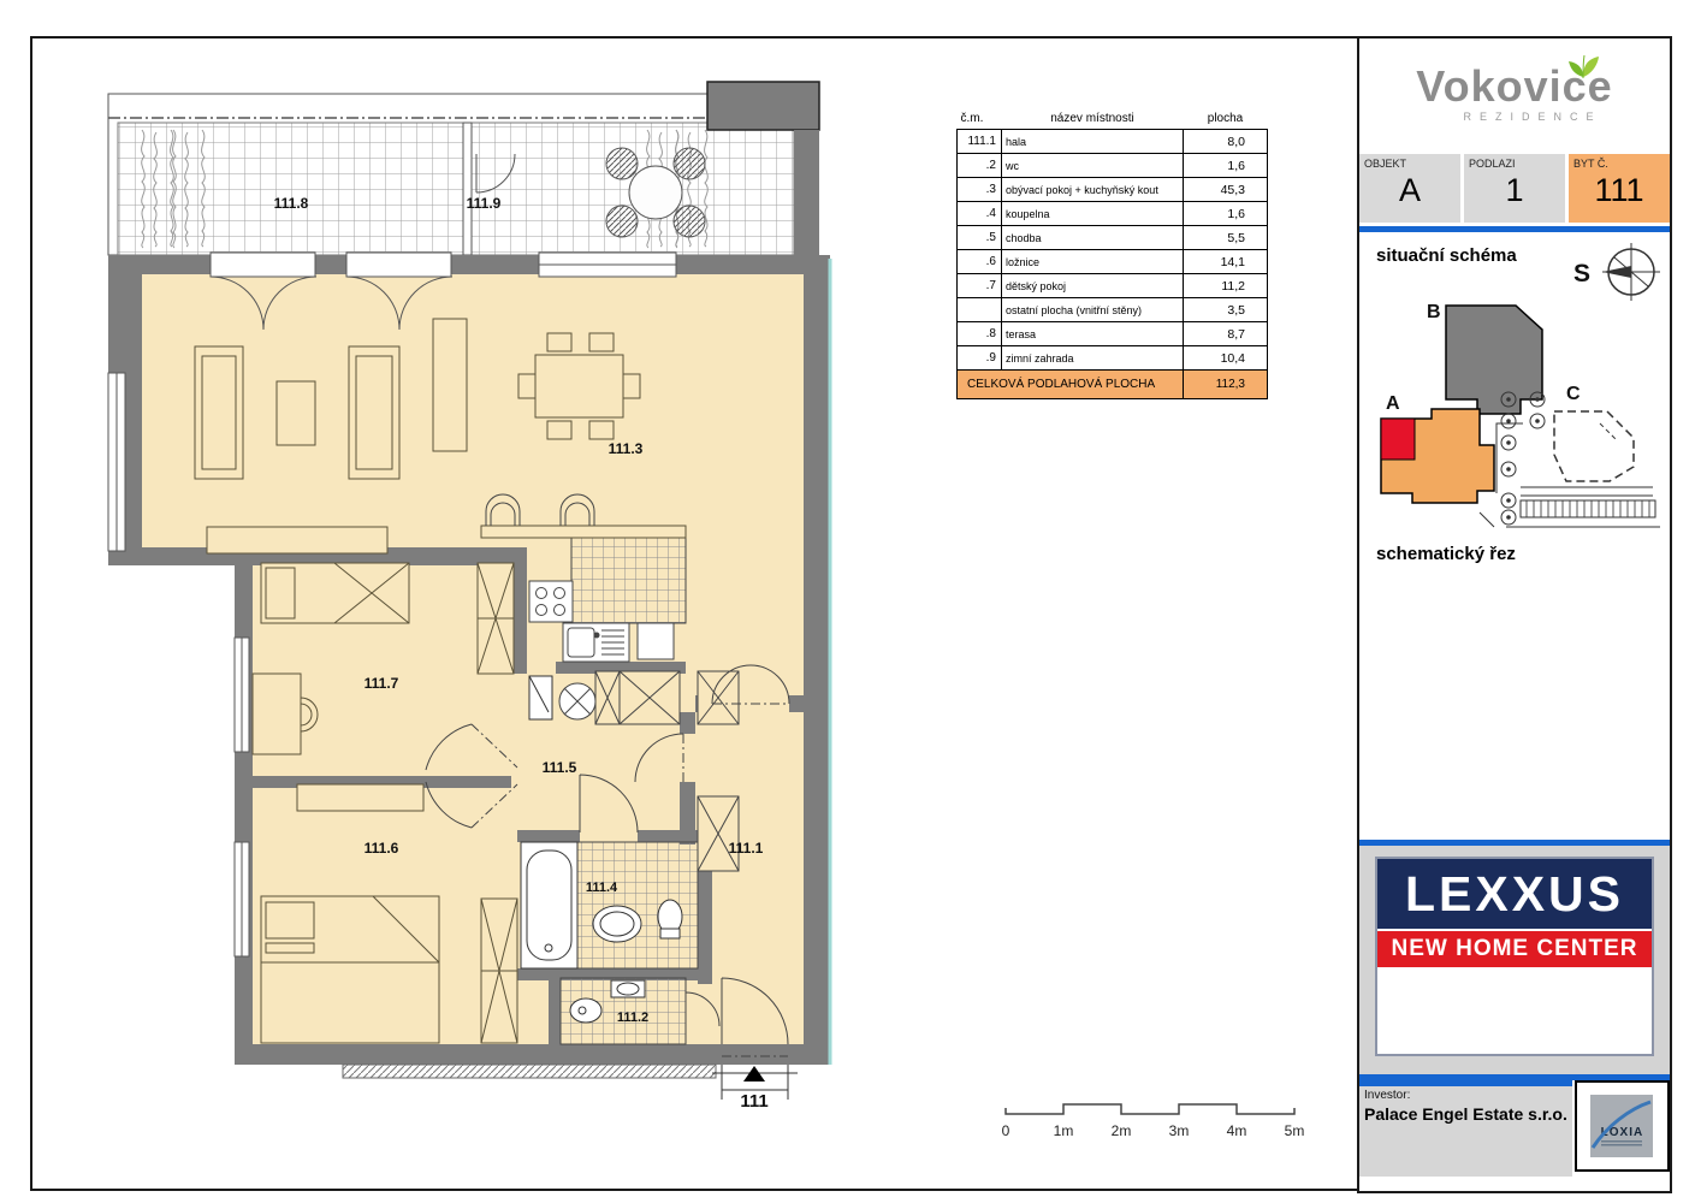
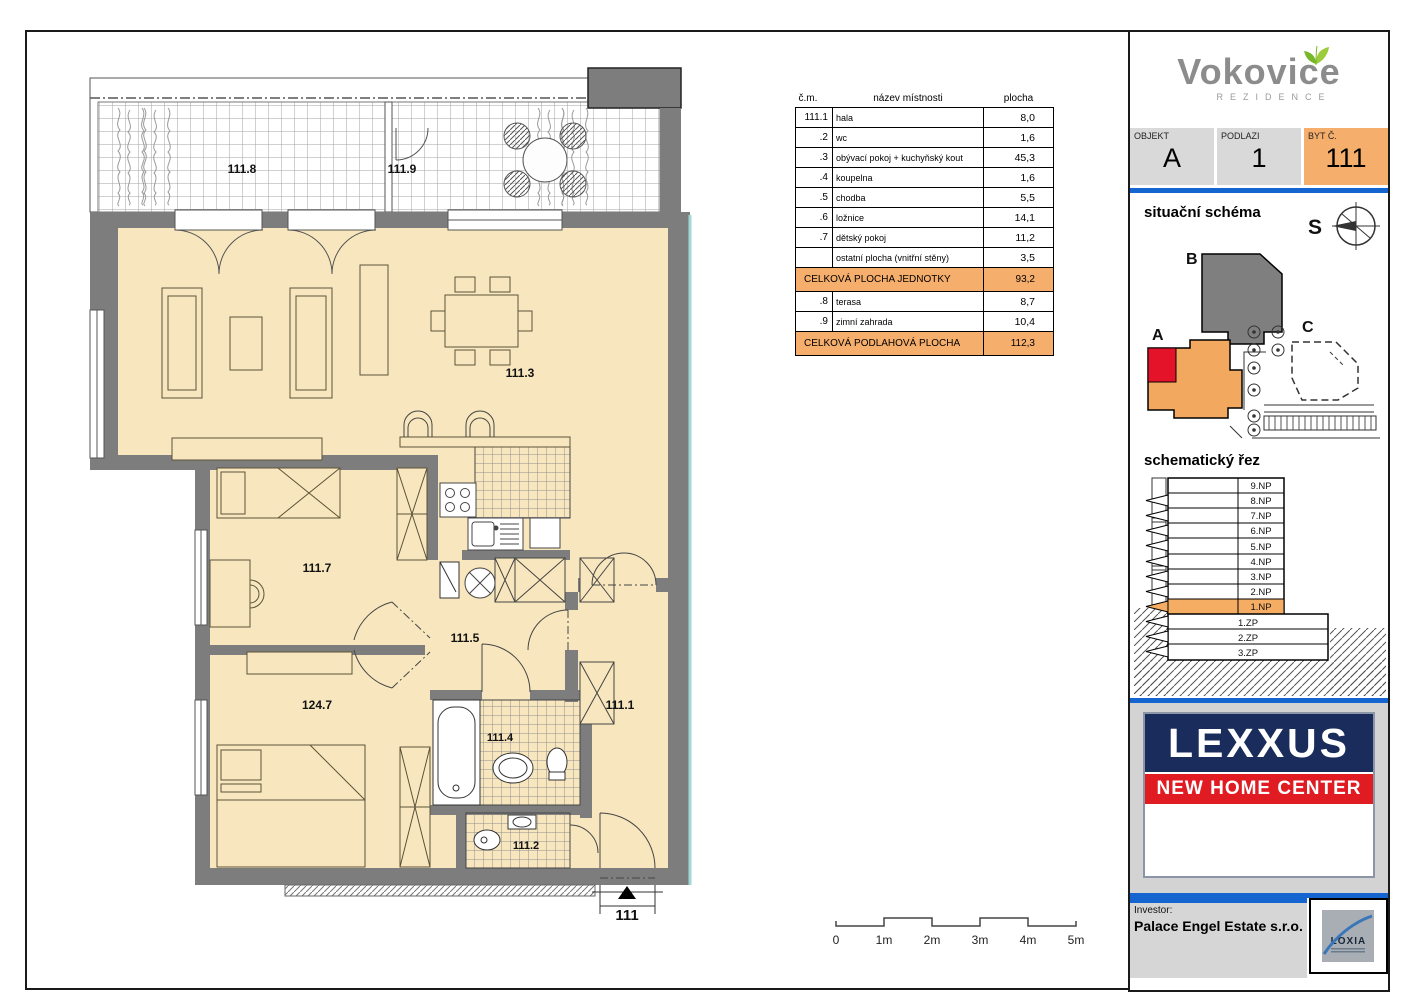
  111
  111.8
  111.9
  111.3
  111.7
  111.5
- 111.6
+ 124.7
  111.1
  111.4
  111.2
  č.m.	název místnosti	plocha
  111.1	hala	8,0
  .2	wc	1,6
  .3	obývací pokoj + kuchyňský kout	45,3
  .4	koupelna	1,6
  .5	chodba	5,5
  .6	ložnice	14,1
  .7	dětský pokoj	11,2
  	ostatní plocha (vnitřní stěny)	3,5
+ CELKOVÁ PLOCHA JEDNOTKY	93,2
  .8	terasa	8,7
  .9	zimní zahrada	10,4
  CELKOVÁ PODLAHOVÁ PLOCHA	112,3
  0
  1m
  2m
  3m
  4m
  5m
  Vokovice
  REZIDENCE
  OBJEKT
  A
  PODLAZI
  1
  BYT Č.
  111
  situační schéma
  S
  B
  A
  C
  schematický řez
+ 9.NP
+ 8.NP
+ 7.NP
+ 6.NP
+ 5.NP
+ 4.NP
+ 3.NP
+ 2.NP
+ 1.NP
+ 1.ZP
+ 2.ZP
+ 3.ZP
  LEXXUS
  NEW HOME CENTER
  Investor:
  Palace Engel Estate s.r.o.
  OXIA
